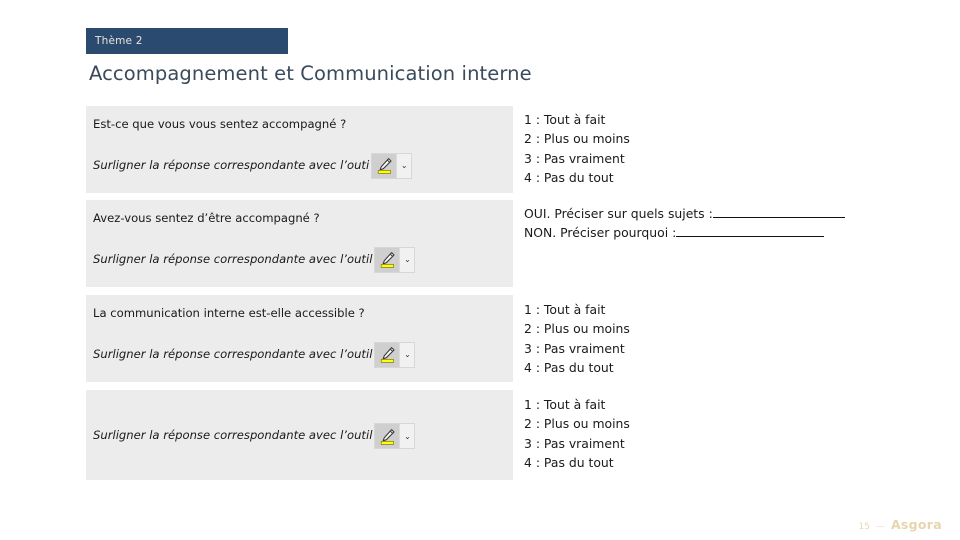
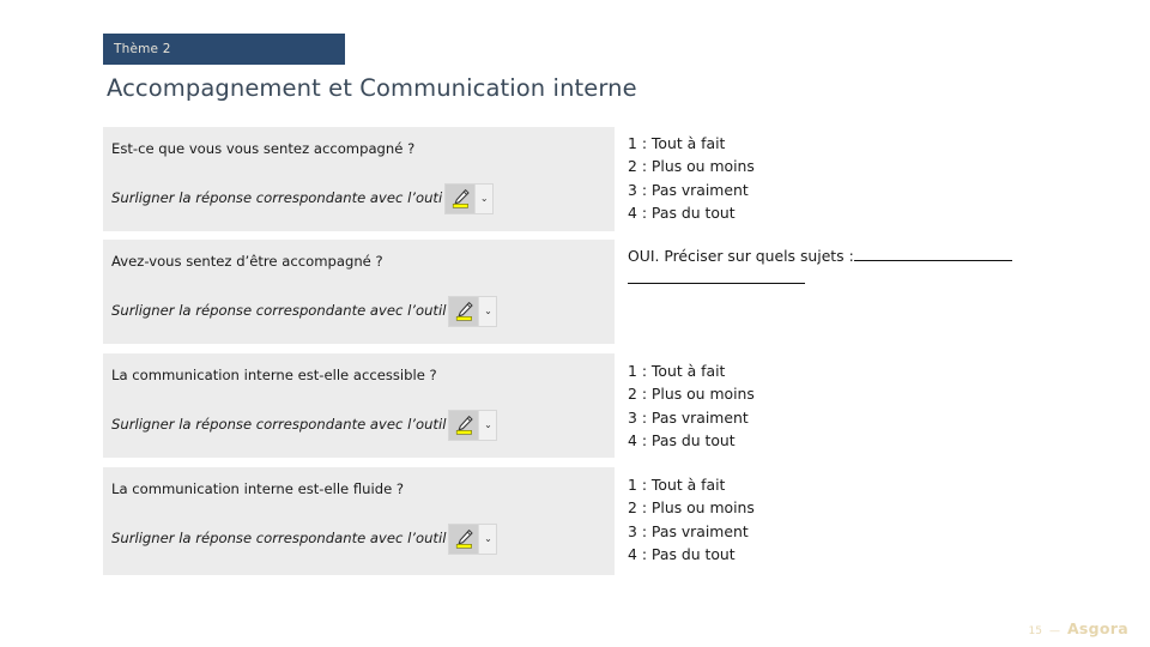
  Thème 2
  Accompagnement et Communication interne
  Est-ce que vous vous sentez accompagné ?
  Surligner la réponse correspondante avec l’outi
  ⌄
  Avez-vous sentez d’être accompagné ?
  Surligner la réponse correspondante avec l’outil
  ⌄
  La communication interne est-elle accessible ?
  Surligner la réponse correspondante avec l’outil
  ⌄
+ La communication interne est-elle fluide ?
  Surligner la réponse correspondante avec l’outil
  ⌄
  1 : Tout à fait
  2 : Plus ou moins
  3 : Pas vraiment
  4 : Pas du tout
  OUI. Préciser sur quels sujets :
- NON. Préciser pourquoi :
  1 : Tout à fait
  2 : Plus ou moins
  3 : Pas vraiment
  4 : Pas du tout
  1 : Tout à fait
  2 : Plus ou moins
  3 : Pas vraiment
  4 : Pas du tout
  15
  —
  Asgora
